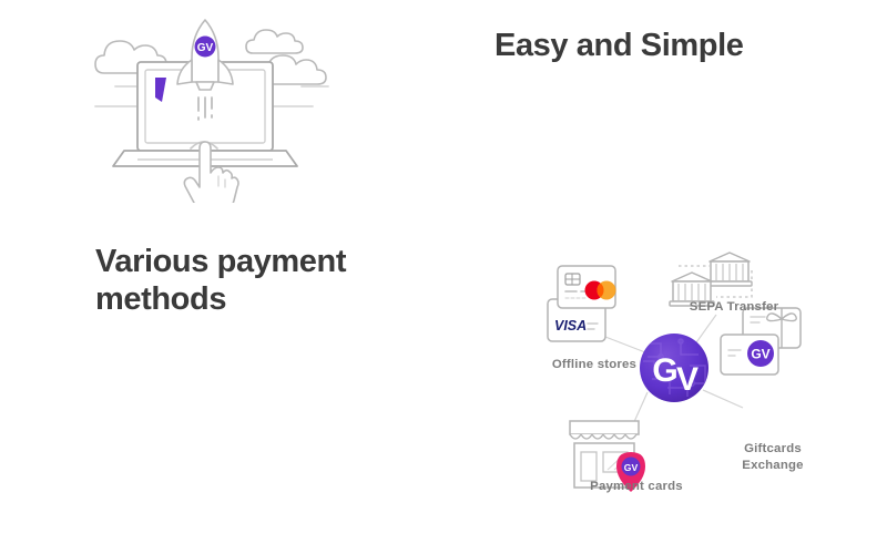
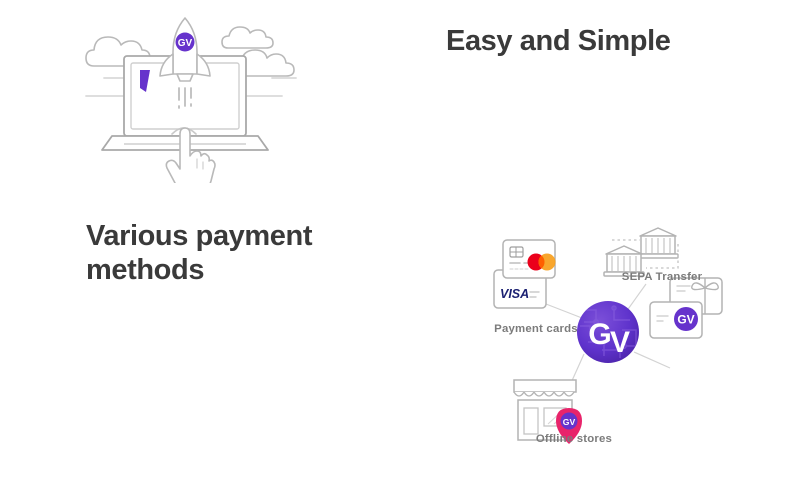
  GV
  Easy and Simple
  Various payment methods
  VISA
  GV
  GV
  G
  V
- Offline stores
+ Payment cards
  SEPA Transfer
- Giftcards
- Exchange
- Payment cards
+ Offline stores
